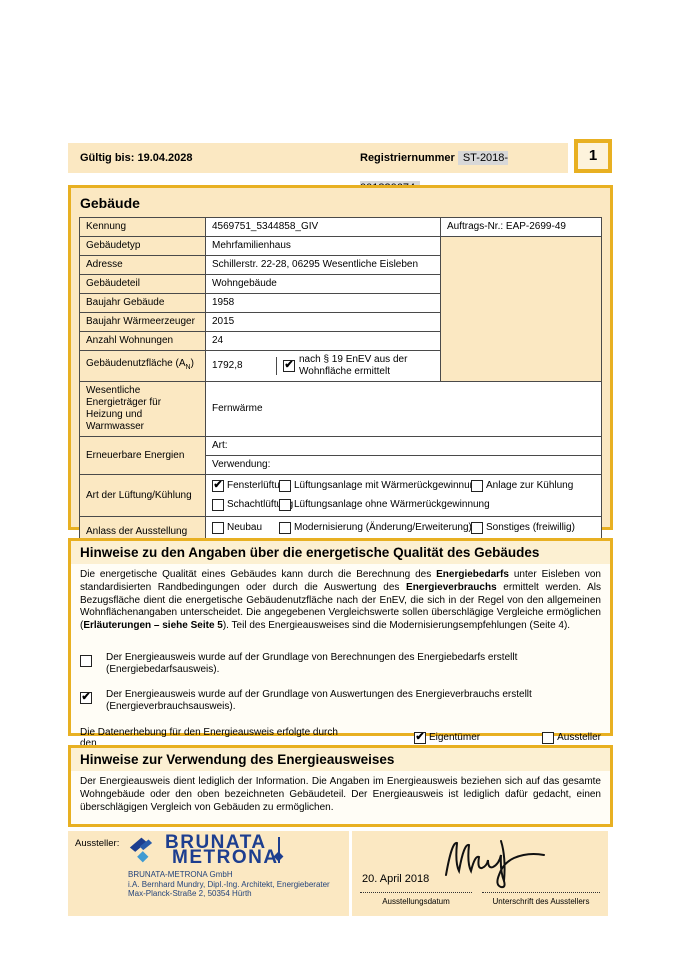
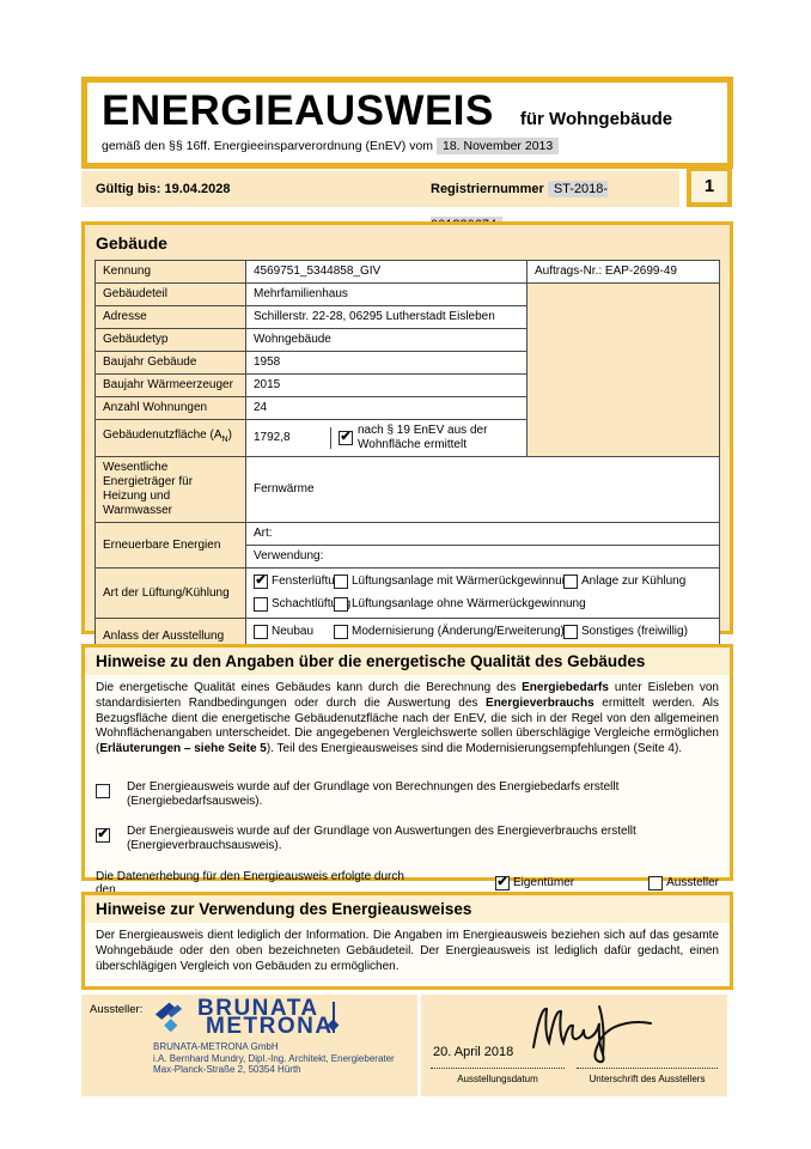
+ ENERGIEAUSWEIS für Wohngebäude
+ gemäß den §§ 16ff. Energieeinsparverordnung (EnEV) vom 18. November 2013
  Gültig bis: 19.04.2028
  Registriernummer ST-2018-
  1
  Gebäude
  Kennung	4569751_5344858_GIV	Auftrags-Nr.: EAP-2699-49
- Gebäudetyp	Mehrfamilienhaus
+ Gebäudeteil	Mehrfamilienhaus
- Adresse	Schillerstr. 22-28, 06295 Wesentliche Eisleben
+ Adresse	Schillerstr. 22-28, 06295 Lutherstadt Eisleben
- Gebäudeteil	Wohngebäude
+ Gebäudetyp	Wohngebäude
  Baujahr Gebäude	1958
  Baujahr Wärmeerzeuger	2015
  Anzahl Wohnungen	24
  Gebäudenutzfläche (A )	1792,8 ✔ nach § 19 EnEV aus der Wohnfläche ermittelt
  Wesentliche Energieträger für Heizung und Warmwasser	Fernwärme
  Erneuerbare Energien	Art:
  Verwendung:
  Art der Lüftung/Kühlung	✔ Fensterlüftu Lüftungsanlage mit Wärmerückgewinnu Anlage zur Kühlung Schachtlüft Lüftungsanlage ohne Wärmerückgewinnung
  Hinweise zu den Angaben über die energetische Qualität des Gebäudes
  Die energetische Qualität eines Gebäudes kann durch die Berechnung des Energiebedarfs unter Eisleben von standardisierten Randbedingungen oder durch die Auswertung des Energieverbrauchs ermittelt werden. Als Bezugsfläche dient die energetische Gebäudenutzfläche nach der EnEV, die sich in der Regel von den allgemeinen Wohnflächenangaben unterscheidet. Die angegebenen Vergleichswerte sollen überschlägige Vergleiche ermöglichen (Erläuterungen – siehe Seite 5). Teil des Energieausweises sind die Modernisierungsempfehlungen (Seite 4).
  Der Energieausweis wurde auf der Grundlage von Berechnungen des Energiebedarfs erstellt (Energiebedarfsausweis).
  ✔
  Der Energieausweis wurde auf der Grundlage von Auswertungen des Energieverbrauchs erstellt (Energieverbrauchsausweis).
  Die Datenerhebung für den Energieausweis erfolgte durch den
  ✔
  Eigentümer
  Aussteller
  Hinweise zur Verwendung des Energieausweises
  Der Energieausweis dient lediglich der Information. Die Angaben im Energieausweis beziehen sich auf das gesamte Wohngebäude oder den oben bezeichneten Gebäudeteil. Der Energieausweis ist lediglich dafür gedacht, einen überschlägigen Vergleich von Gebäuden zu ermöglichen.
  Aussteller:
  BRUNATA
  METRONA
  BRUNATA-METRONA GmbH
  i.A. Bernhard Mundry, Dipl.-Ing. Architekt, Energieberater
  Max-Planck-Straße 2, 50354 Hürth
  20. April 2018
  Ausstellungsdatum
  Unterschrift des Ausstellers
